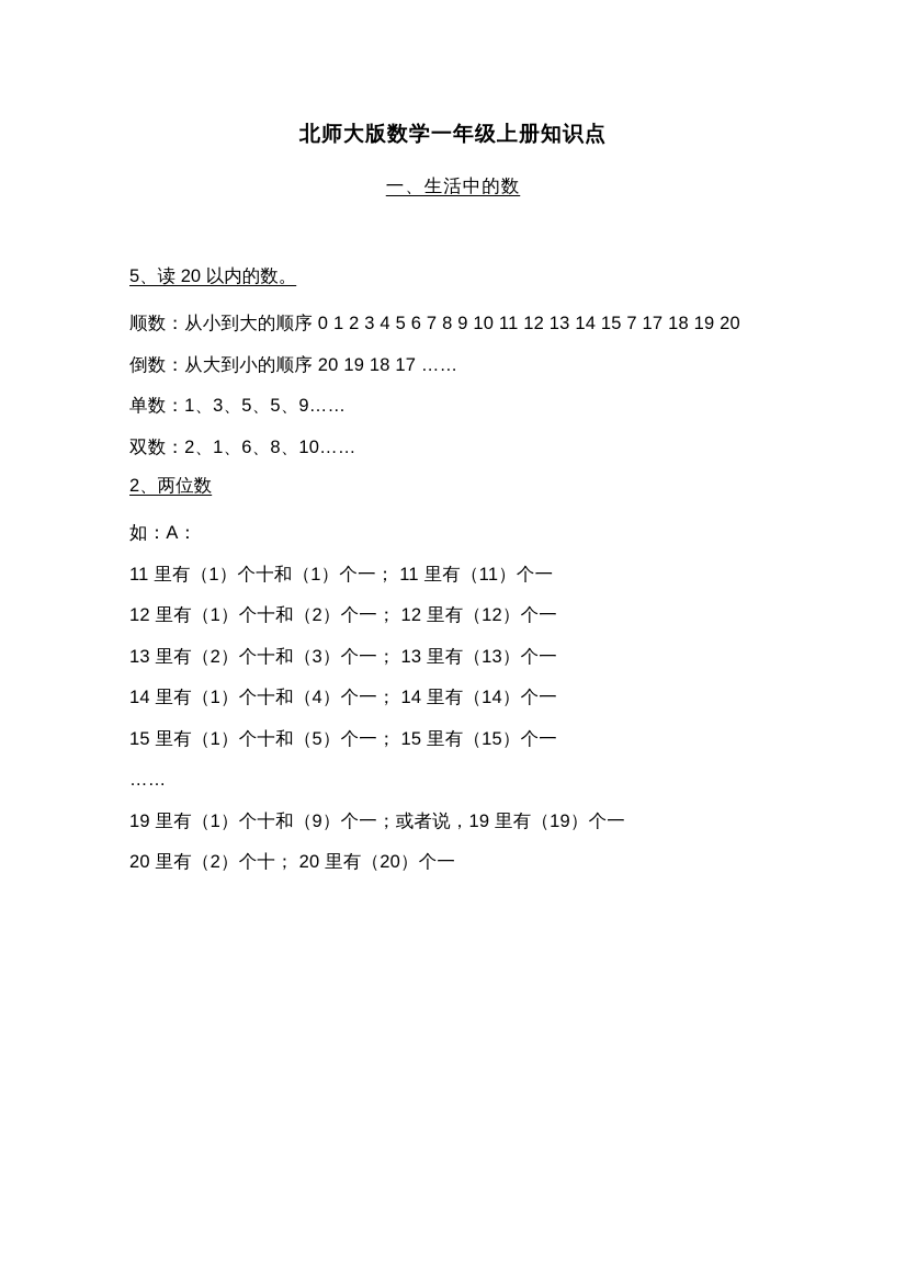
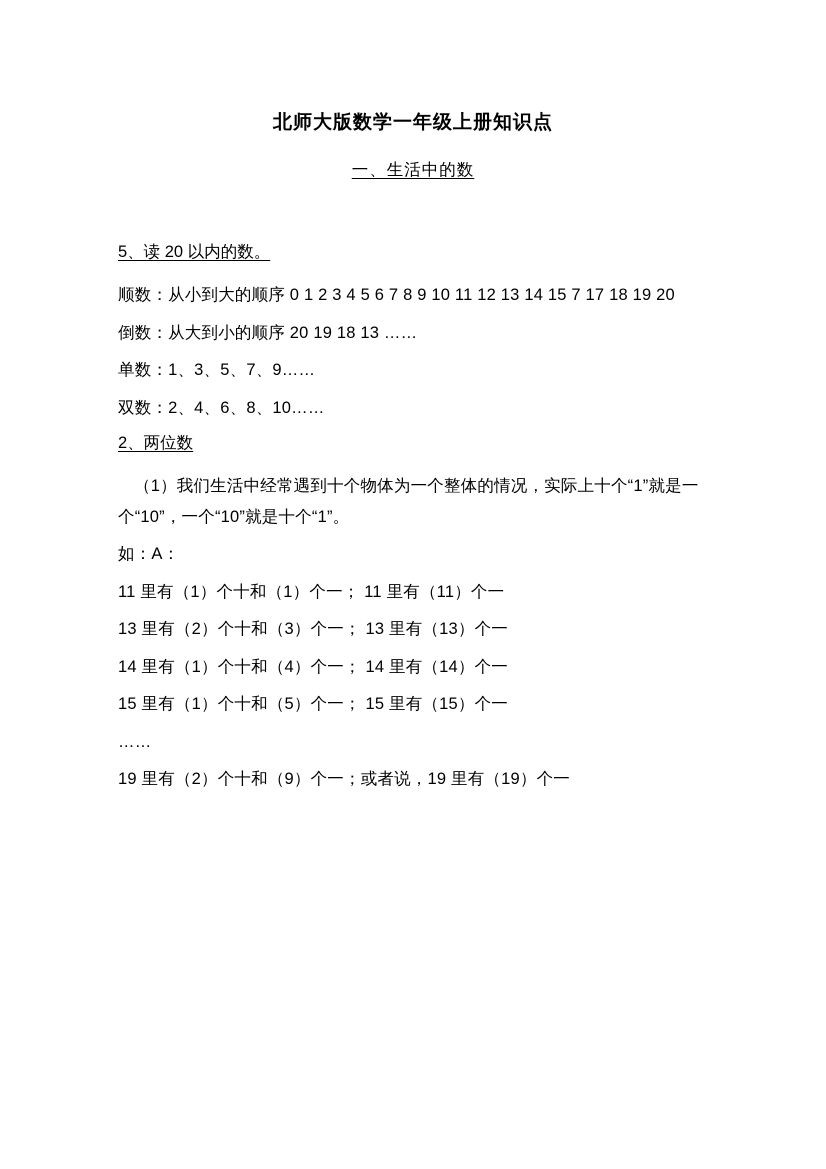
  北师大版数学一年级上册知识点
  一、生活中的数
  5、读 20 以内的数。
  顺数：从小到大的顺序 0 1 2 3 4 5 6 7 8 9 10 11 12 13 14 15 7 17 18 19 20
- 倒数：从大到小的顺序 20 19 18 17 ……
+ 倒数：从大到小的顺序 20 19 18 13 ……
- 单数：1、3、5、5、9……
+ 单数：1、3、5、7、9……
- 双数：2、1、6、8、10……
+ 双数：2、4、6、8、10……
  2、两位数
+ （1）我们生活中经常遇到十个物体为一个整体的情况，实际上十个“1”就是一个“10”，一个“10”就是十个“1”。
  如：A：
  11 里有（1）个十和（1）个一； 11 里有（11）个一
- 12 里有（1）个十和（2）个一； 12 里有（12）个一
  13 里有（2）个十和（3）个一； 13 里有（13）个一
  14 里有（1）个十和（4）个一； 14 里有（14）个一
  15 里有（1）个十和（5）个一； 15 里有（15）个一
  ……
- 19 里有（1）个十和（9）个一；或者说，19 里有（19）个一
+ 19 里有（2）个十和（9）个一；或者说，19 里有（19）个一
- 20 里有（2）个十； 20 里有（20）个一
